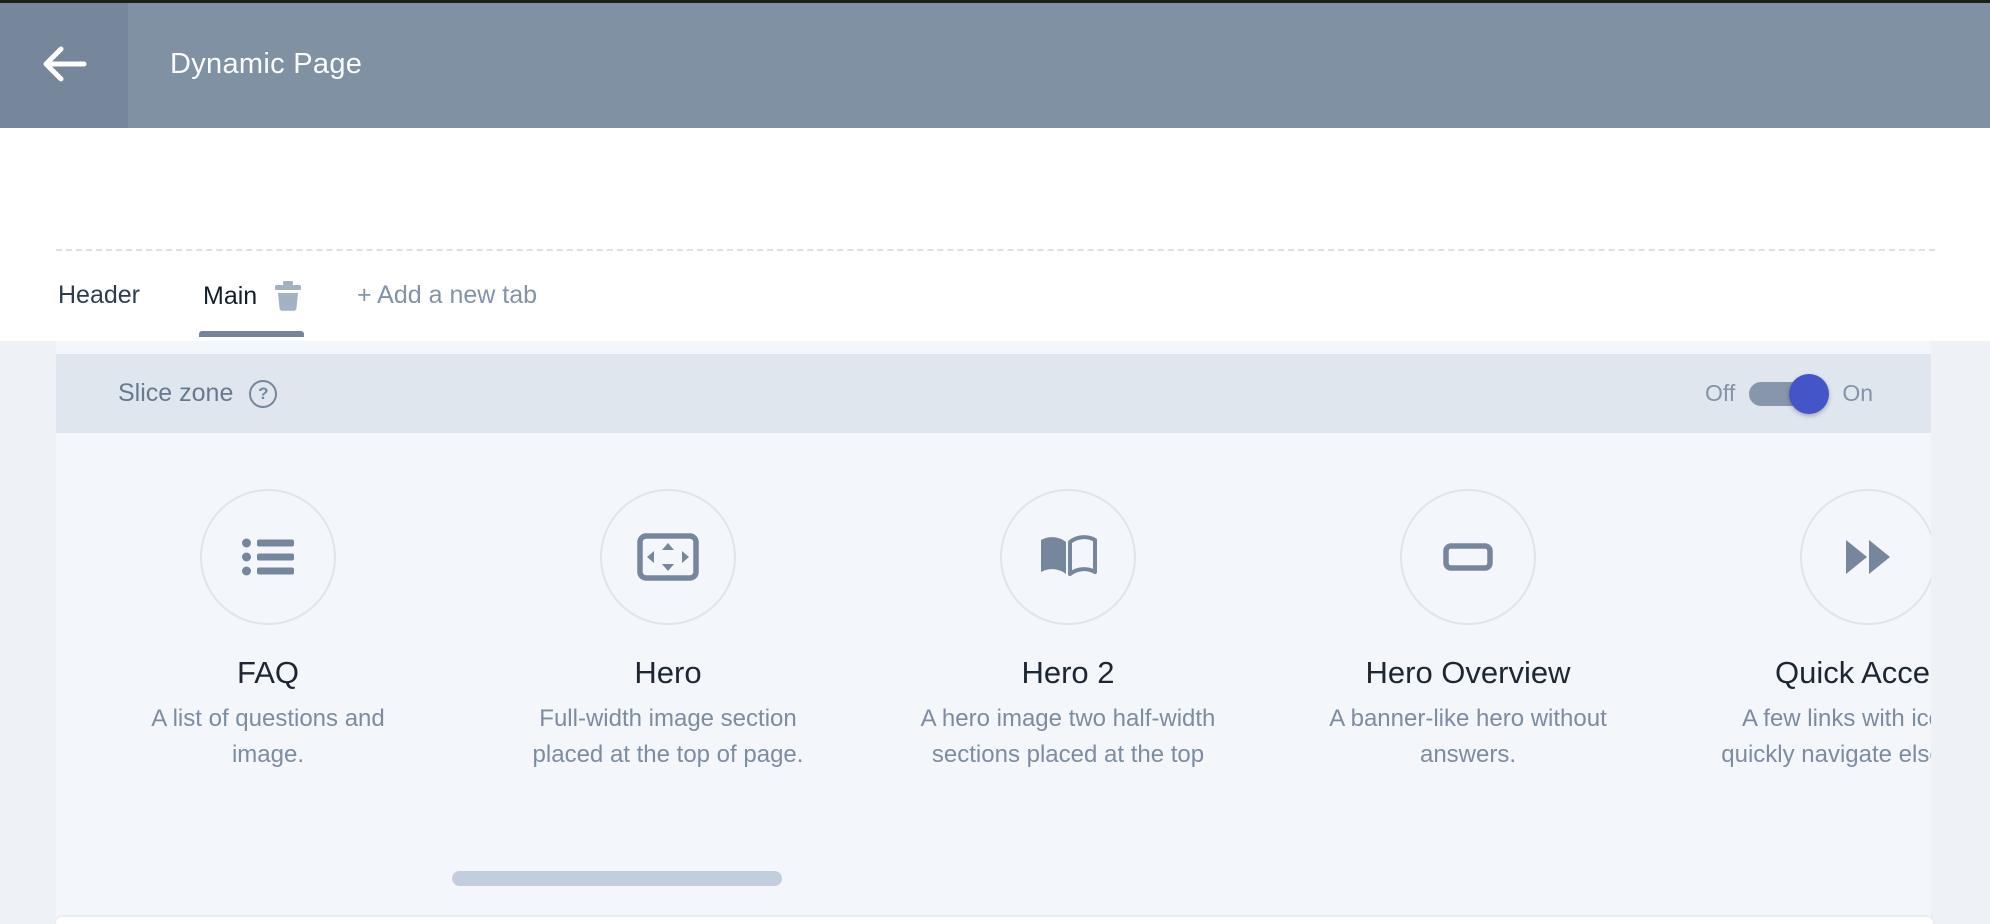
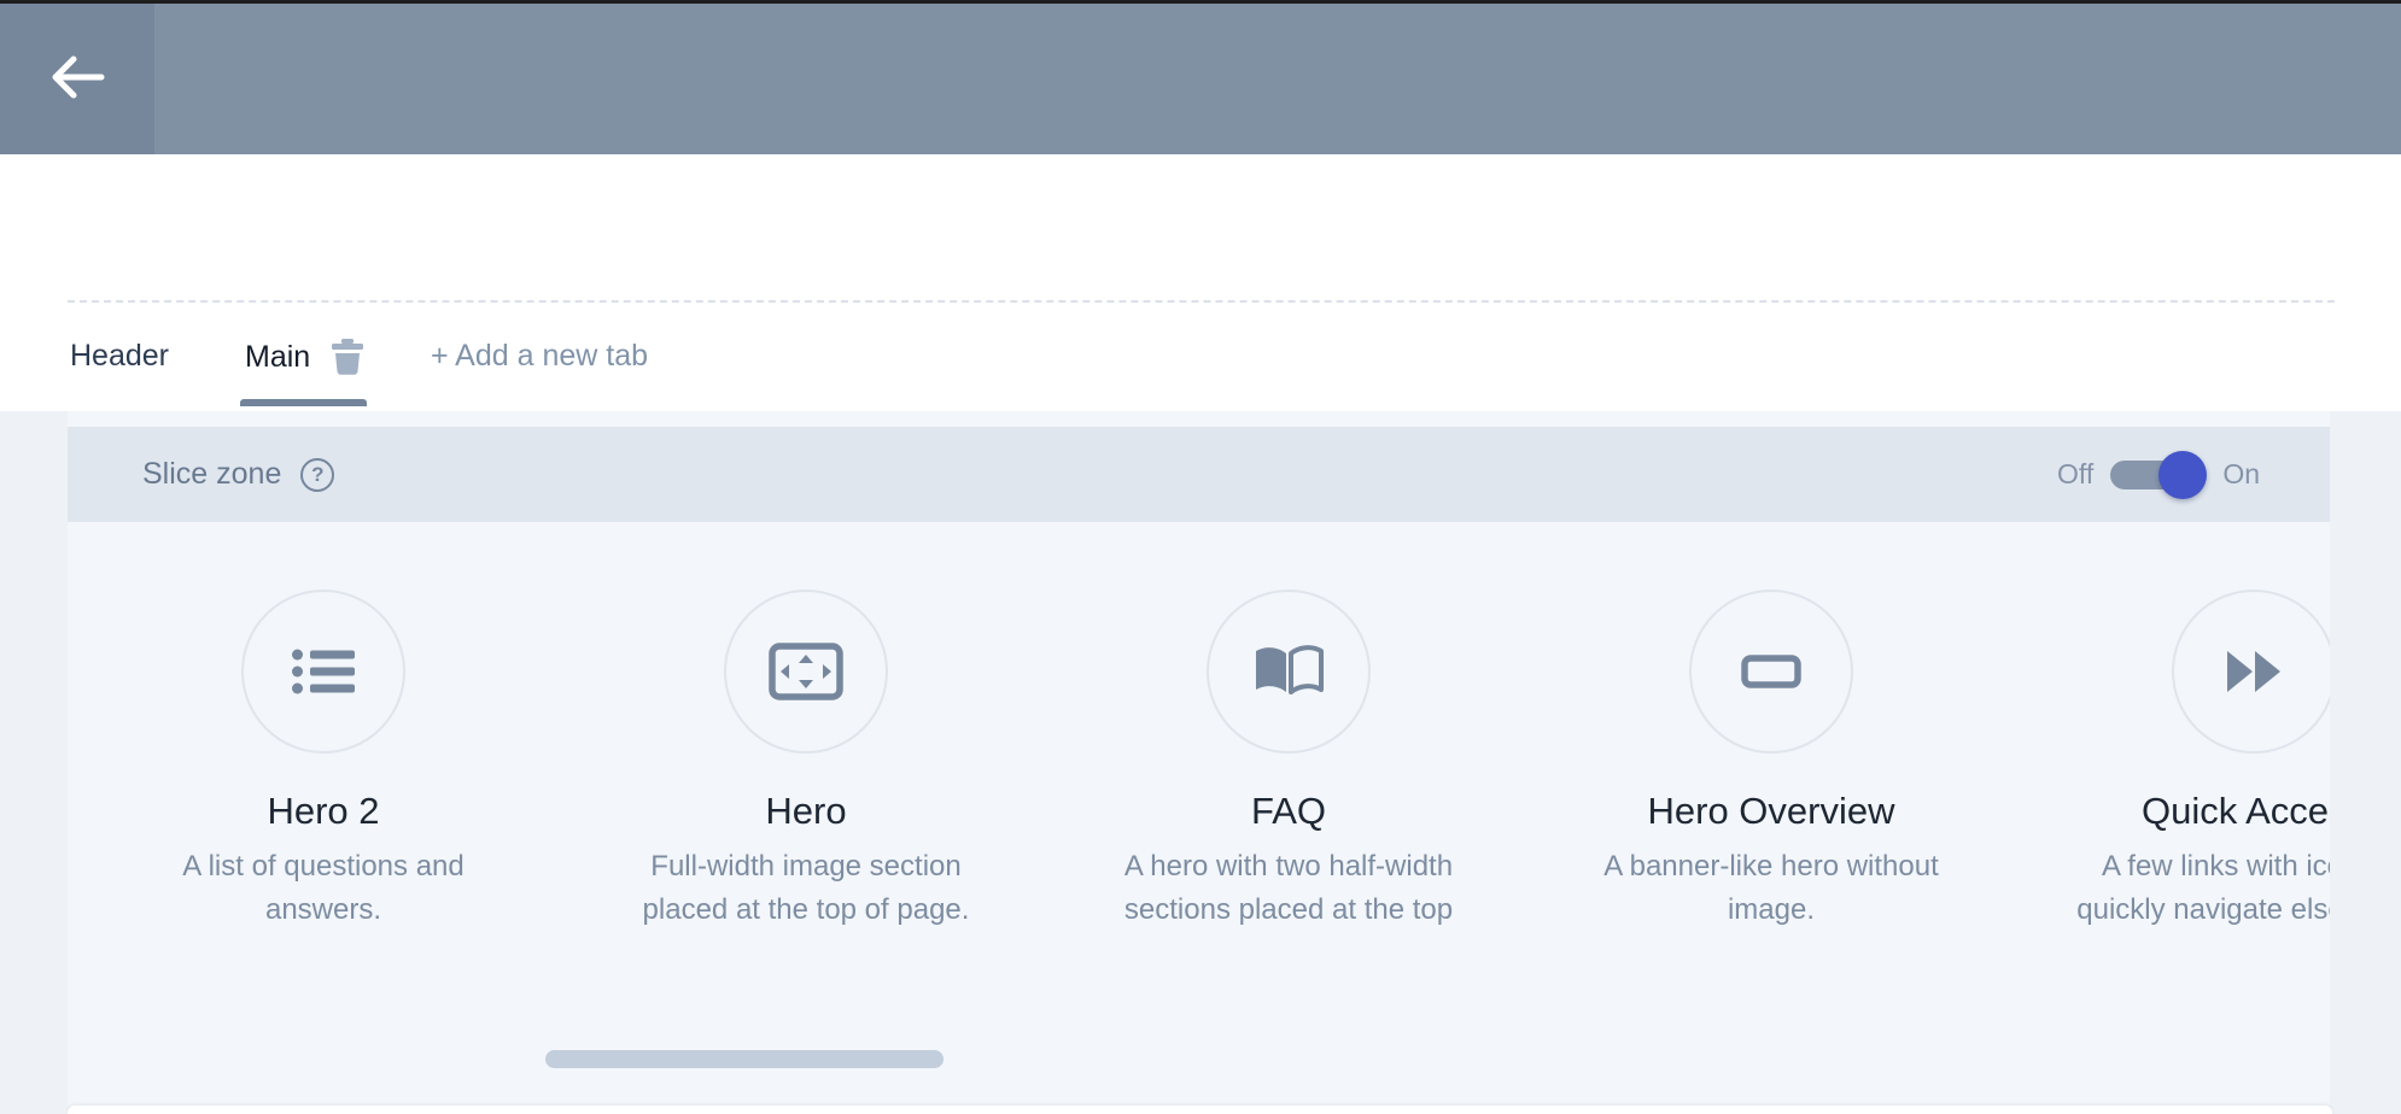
- Dynamic Page
  Header
  Main
  + Add a new tab
  Slice zone
  ?
  Off
  On
- FAQ
+ Hero 2
  A list of questions and
- image.
+ answers.
  Hero
  Full-width image section
  placed at the top of page.
- Hero 2
+ FAQ
- A hero image two half-width
+ A hero with two half-width
  sections placed at the top
  Hero Overview
  A banner-like hero without
- answers.
+ image.
  Quick Acce
  A few links with ic
  quickly navigate els
